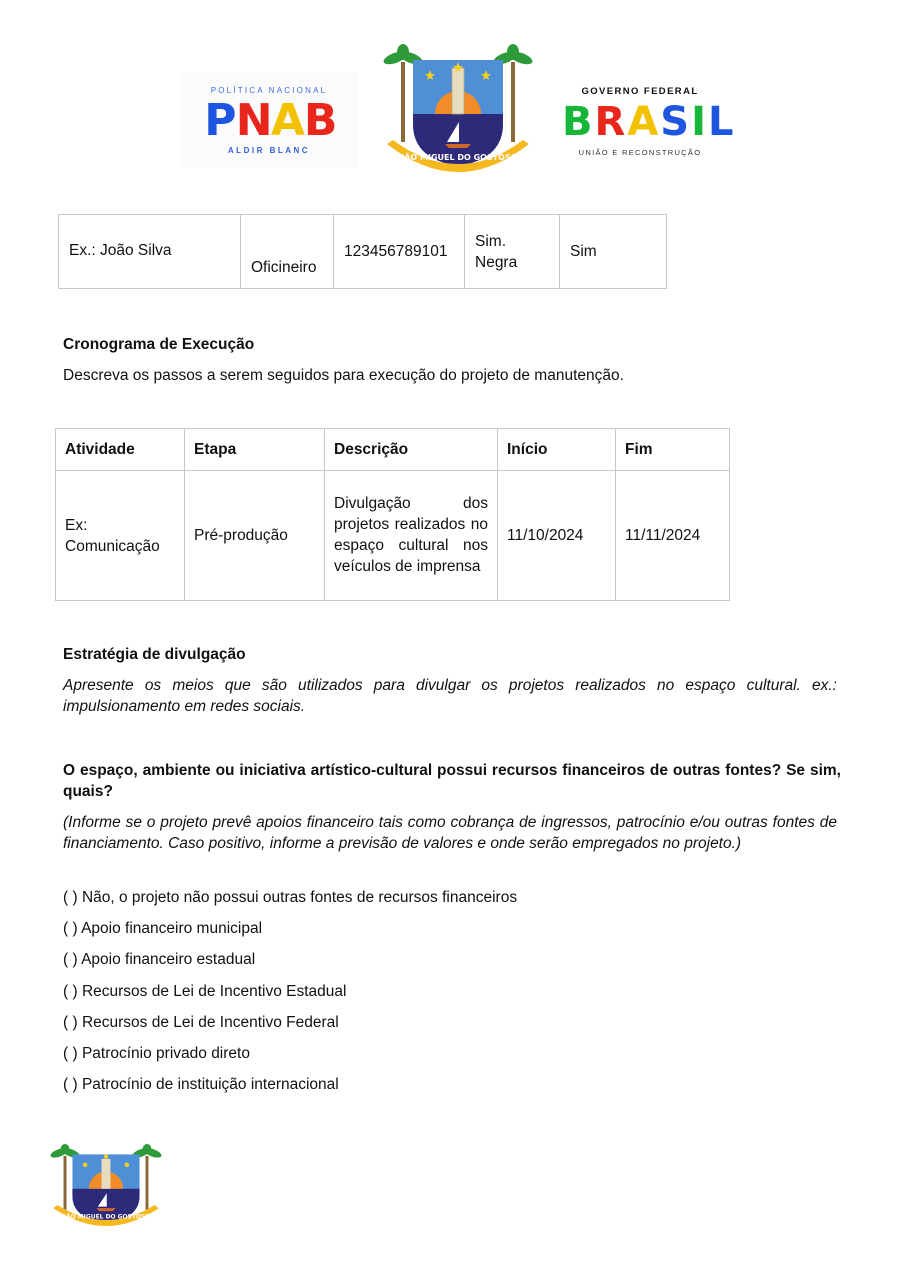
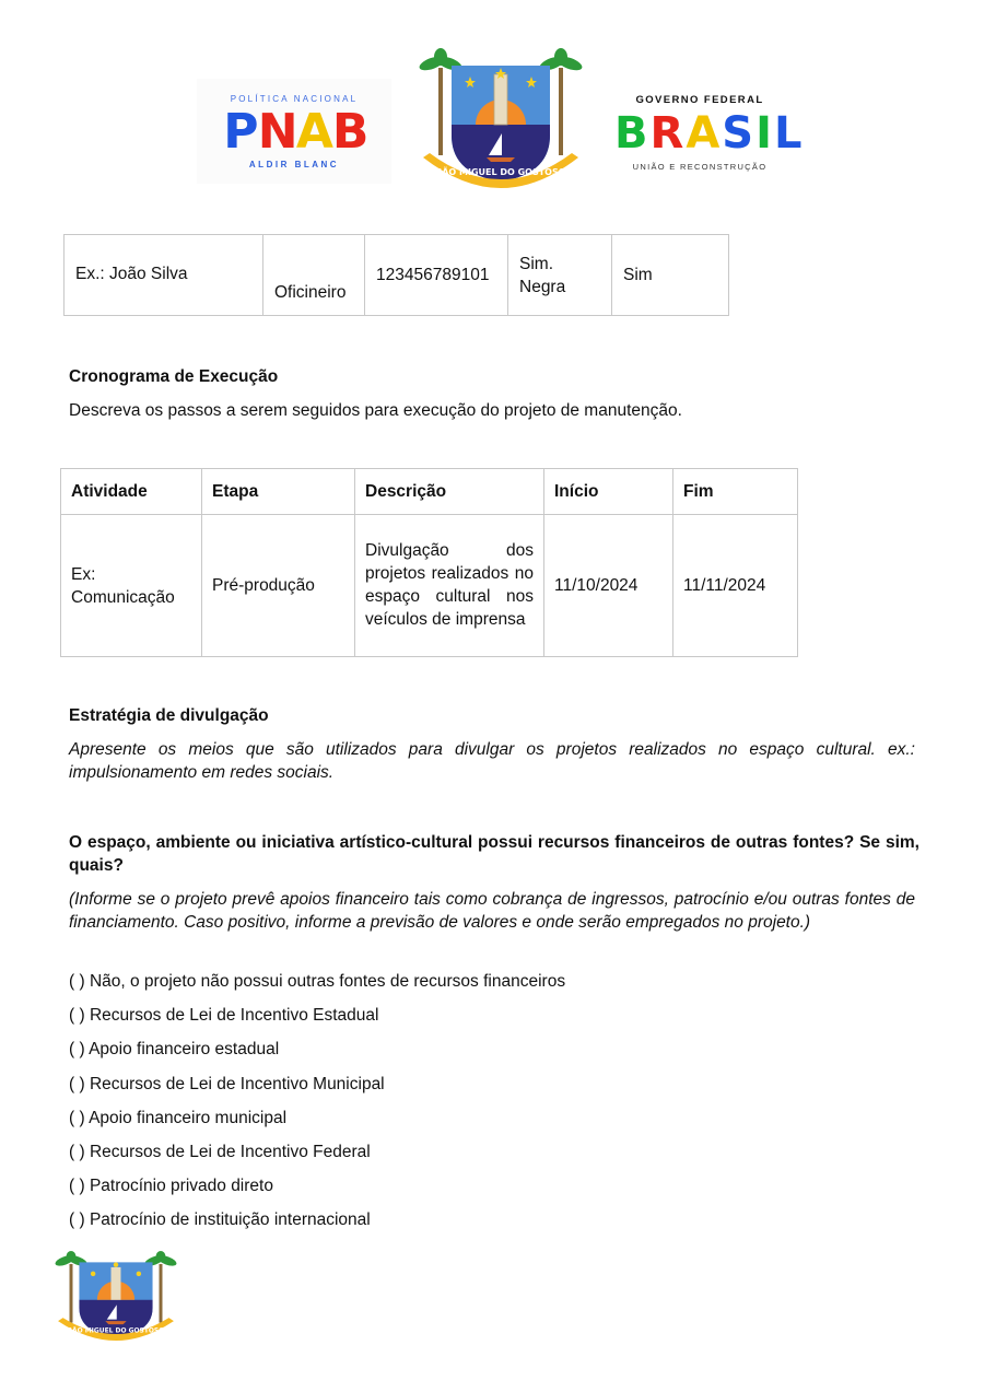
  POLÍTICA NACIONAL
  P
  N
  A
  B
  ALDIR BLANC
  SÃO MIGUEL DO GOSTOSO
  GOVERNO FEDERAL
  B
  R
  A
  S
  I
  L
  UNIÃO E RECONSTRUÇÃO
  Ex.: João Silva	Oficineiro	123456789101	Sim. Negra	Sim
  Cronograma de Execução
  Descreva os passos a serem seguidos para execução do projeto de manutenção.
  Atividade	Etapa	Descrição	Início	Fim
  Ex: Comunicação	Pré-produção	Divulgação dos projetos realizados no espaço cultural nos veículos de imprensa	11/10/2024	11/11/2024
  Estratégia de divulgação
  Apresente os meios que são utilizados para divulgar os projetos realizados no espaço cultural. ex.: impulsionamento em redes sociais.
  O espaço, ambiente ou iniciativa artístico-cultural possui recursos financeiros de outras fontes? Se sim, quais?
  (Informe se o projeto prevê apoios financeiro tais como cobrança de ingressos, patrocínio e/ou outras fontes de financiamento. Caso positivo, informe a previsão de valores e onde serão empregados no projeto.)
  ( ) Não, o projeto não possui outras fontes de recursos financeiros
- ( ) Apoio financeiro municipal
+ ( ) Recursos de Lei de Incentivo Estadual
  ( ) Apoio financeiro estadual
+ ( ) Recursos de Lei de Incentivo Municipal
- ( ) Recursos de Lei de Incentivo Estadual
+ ( ) Apoio financeiro municipal
  ( ) Recursos de Lei de Incentivo Federal
  ( ) Patrocínio privado direto
  ( ) Patrocínio de instituição internacional
